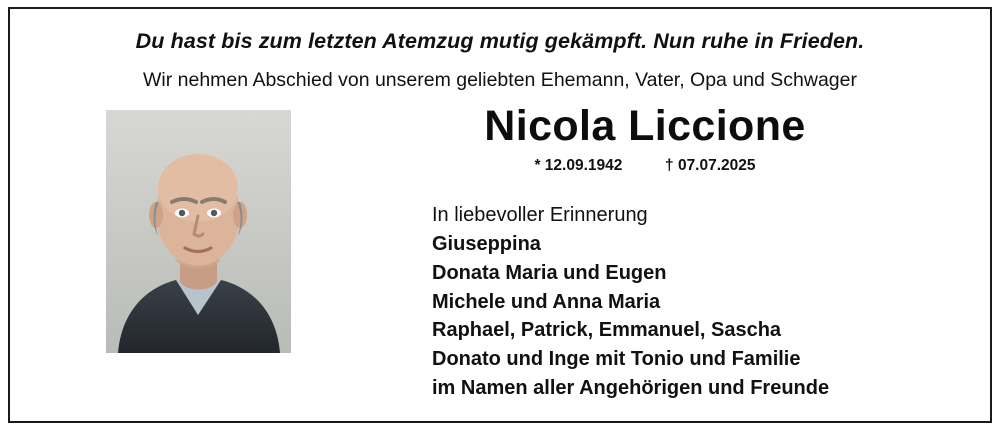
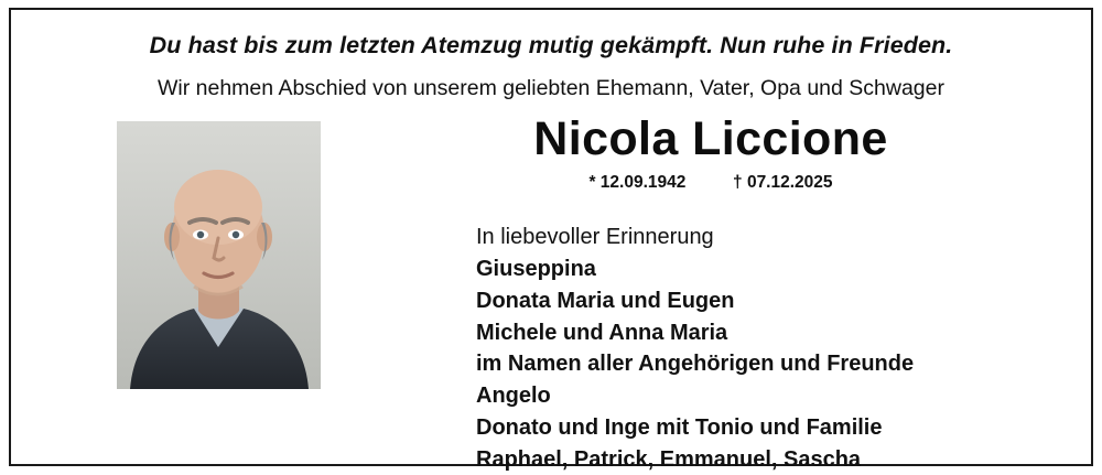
  Du hast bis zum letzten Atemzug mutig gekämpft. Nun ruhe in Frieden.
  Wir nehmen Abschied von unserem geliebten Ehemann, Vater, Opa und Schwager
  Nicola Liccione
- * 12.09.1942 † 07.07.2025
+ * 12.09.1942 † 07.12.2025
  In liebevoller Erinnerung
  Giuseppina
  Donata Maria und Eugen
  Michele und Anna Maria
- Raphael, Patrick, Emmanuel, Sascha
+ im Namen aller Angehörigen und Freunde
+ Angelo
  Donato und Inge mit Tonio und Familie
- im Namen aller Angehörigen und Freunde
+ Raphael, Patrick, Emmanuel, Sascha
